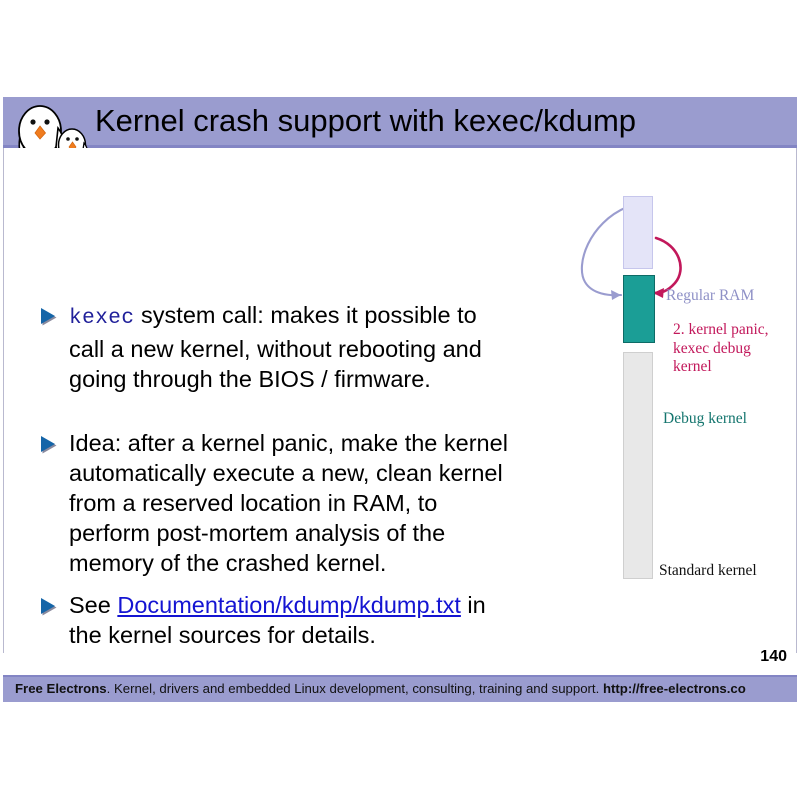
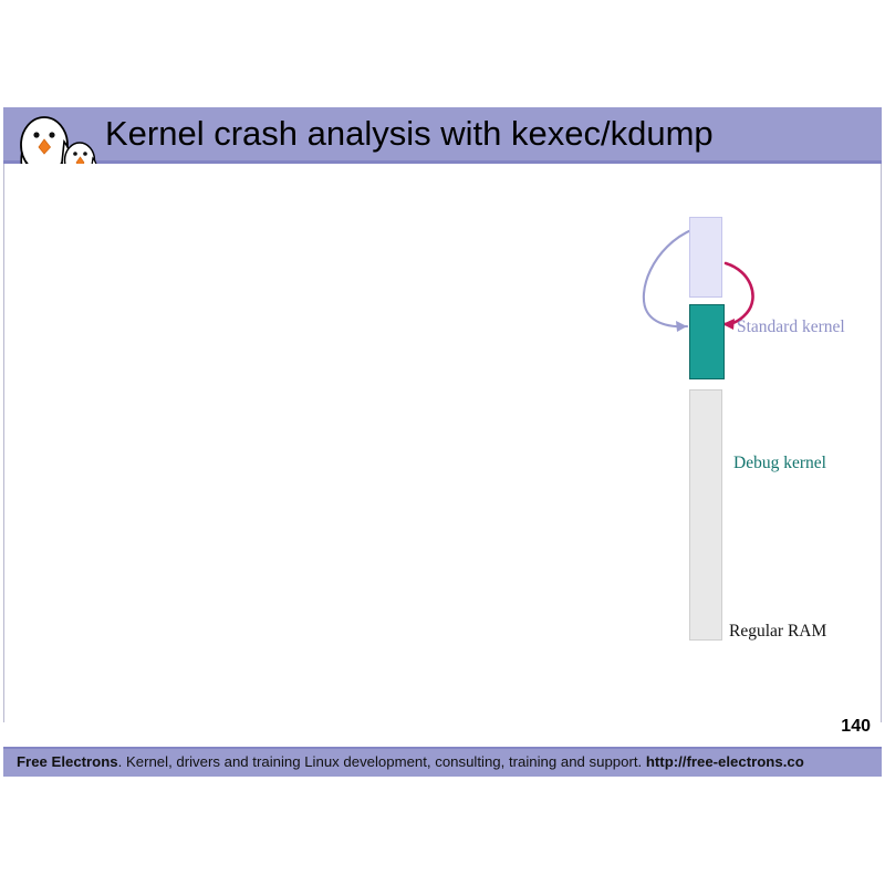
- Kernel crash support with kexec/kdump
+ Kernel crash analysis with kexec/kdump
- kexec system call: makes it possible to call a new kernel, without rebooting and going through the BIOS / firmware.
- Idea: after a kernel panic, make the kernel automatically execute a new, clean kernel from a reserved location in RAM, to perform post-mortem analysis of the memory of the crashed kernel.
- See Documentation/kdump/kdump.txt in the kernel sources for details.
- 2. kernel panic, kexec debug kernel
- Regular RAM
+ Standard kernel
  Debug kernel
- Standard kernel
+ Regular RAM
  140
- Free Electrons. Kernel, drivers and embedded Linux development, consulting, training and support. http://free-electrons.co
+ Free Electrons. Kernel, drivers and training Linux development, consulting, training and support. http://free-electrons.co
